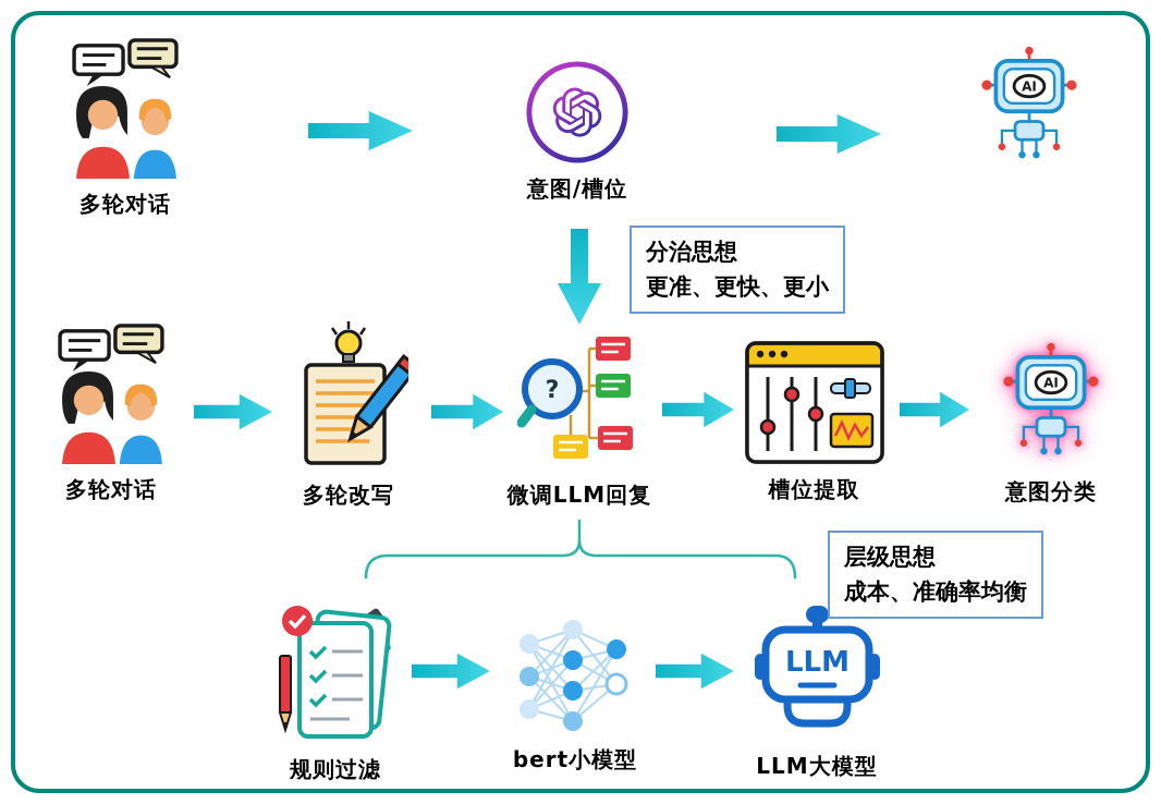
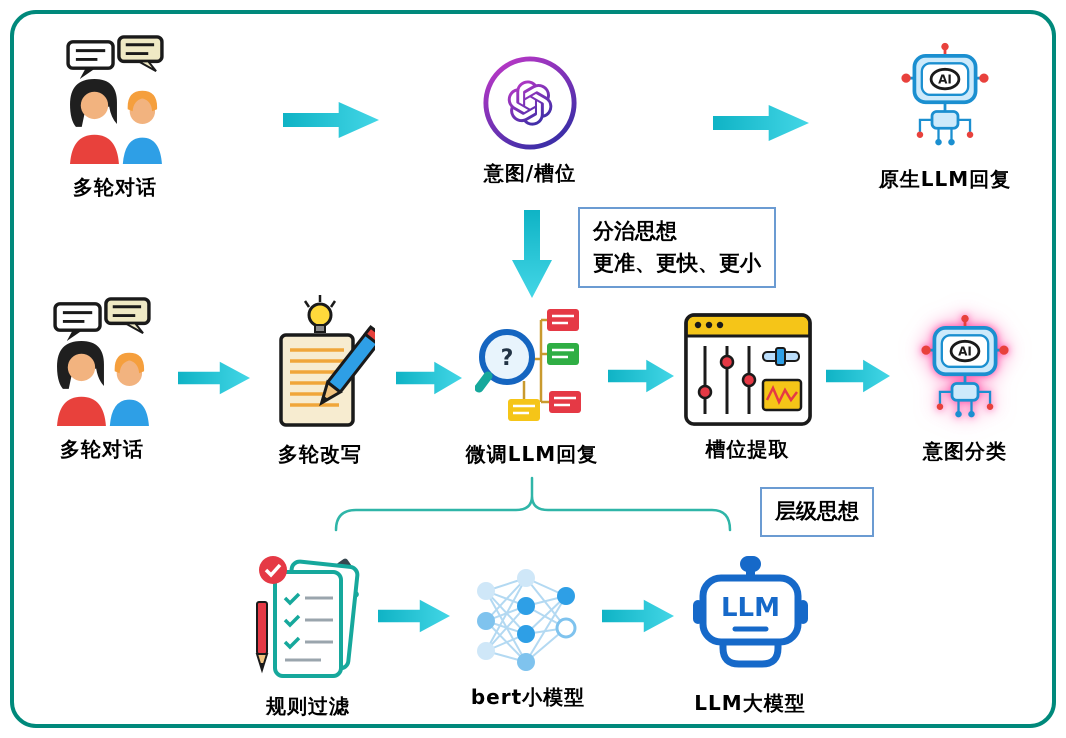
  多轮对话
  意图/槽位
  AI
+ 原生LLM回复
  分治思想
  更准、更快、更小
  多轮对话
  多轮改写
  ?
  微调LLM回复
  槽位提取
  AI
  意图分类
  层级思想
- 成本、准确率均衡
  规则过滤
  bert小模型
  LLM
  LLM大模型
